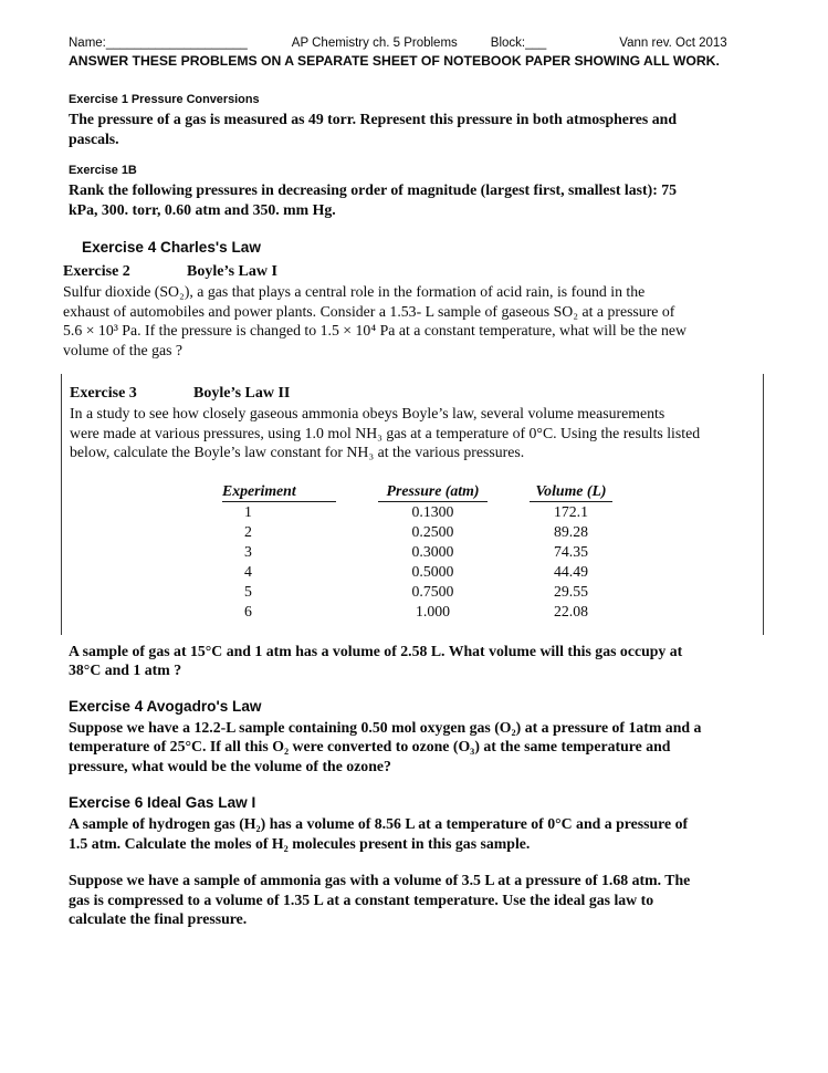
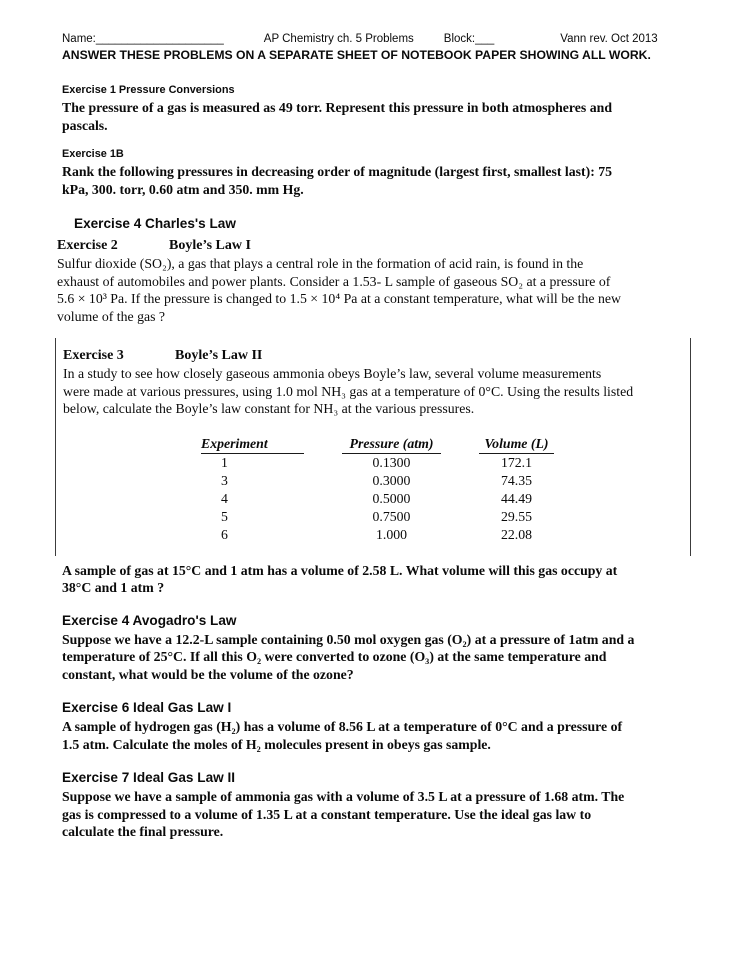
  Name:
  ____________________
  AP Chemistry ch. 5 Problems
  Block:
  ___
  Vann rev. Oct 2013
  ANSWER THESE PROBLEMS ON A SEPARATE SHEET OF NOTEBOOK PAPER SHOWING ALL WORK.
  Exercise 1 Pressure Conversions
  The pressure of a gas is measured as 49 torr. Represent this pressure in both atmospheres and
  pascals.
  Exercise 1B
  Rank the following pressures in decreasing order of magnitude (largest first, smallest last): 75
  kPa, 300. torr, 0.60 atm and 350. mm Hg.
  Exercise 4 Charles's Law
  Exercise 2 Boyle’s Law I
  Sulfur dioxide (SO₂), a gas that plays a central role in the formation of acid rain, is found in the
  exhaust of automobiles and power plants. Consider a 1.53- L sample of gaseous SO₂ at a pressure of
  5.6 × 10³ Pa. If the pressure is changed to 1.5 × 10⁴ Pa at a constant temperature, what will be the new
  volume of the gas ?
  Exercise 3 Boyle’s Law II
  In a study to see how closely gaseous ammonia obeys Boyle’s law, several volume measurements
  were made at various pressures, using 1.0 mol NH₃ gas at a temperature of 0°C. Using the results listed
  below, calculate the Boyle’s law constant for NH₃ at the various pressures.
  Experiment
  Pressure (atm)
  Volume (L)
  1
  0.1300
  172.1
- 2
- 0.2500
- 89.28
  3
  0.3000
  74.35
  4
  0.5000
  44.49
  5
  0.7500
  29.55
  6
  1.000
  22.08
  A sample of gas at 15°C and 1 atm has a volume of 2.58 L. What volume will this gas occupy at
  38°C and 1 atm ?
  Exercise 4 Avogadro's Law
  Suppose we have a 12.2-L sample containing 0.50 mol oxygen gas (O₂) at a pressure of 1atm and a
  temperature of 25°C. If all this O₂ were converted to ozone (O₃) at the same temperature and
- pressure, what would be the volume of the ozone?
+ constant, what would be the volume of the ozone?
  Exercise 6 Ideal Gas Law I
  A sample of hydrogen gas (H₂) has a volume of 8.56 L at a temperature of 0°C and a pressure of
- 1.5 atm. Calculate the moles of H₂ molecules present in this gas sample.
+ 1.5 atm. Calculate the moles of H₂ molecules present in obeys gas sample.
+ Exercise 7 Ideal Gas Law II
  Suppose we have a sample of ammonia gas with a volume of 3.5 L at a pressure of 1.68 atm. The
  gas is compressed to a volume of 1.35 L at a constant temperature. Use the ideal gas law to
  calculate the final pressure.
